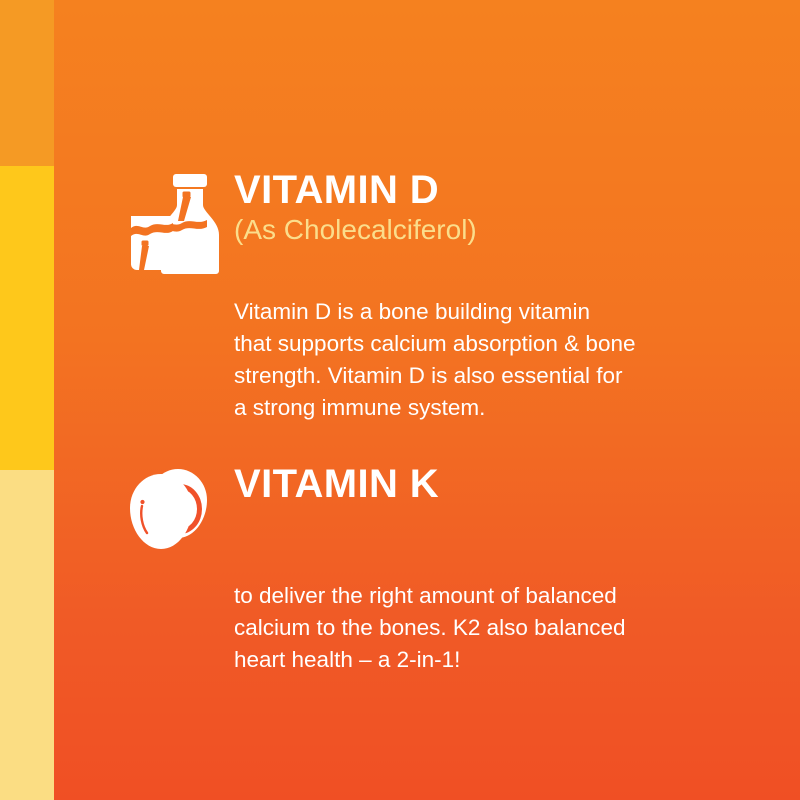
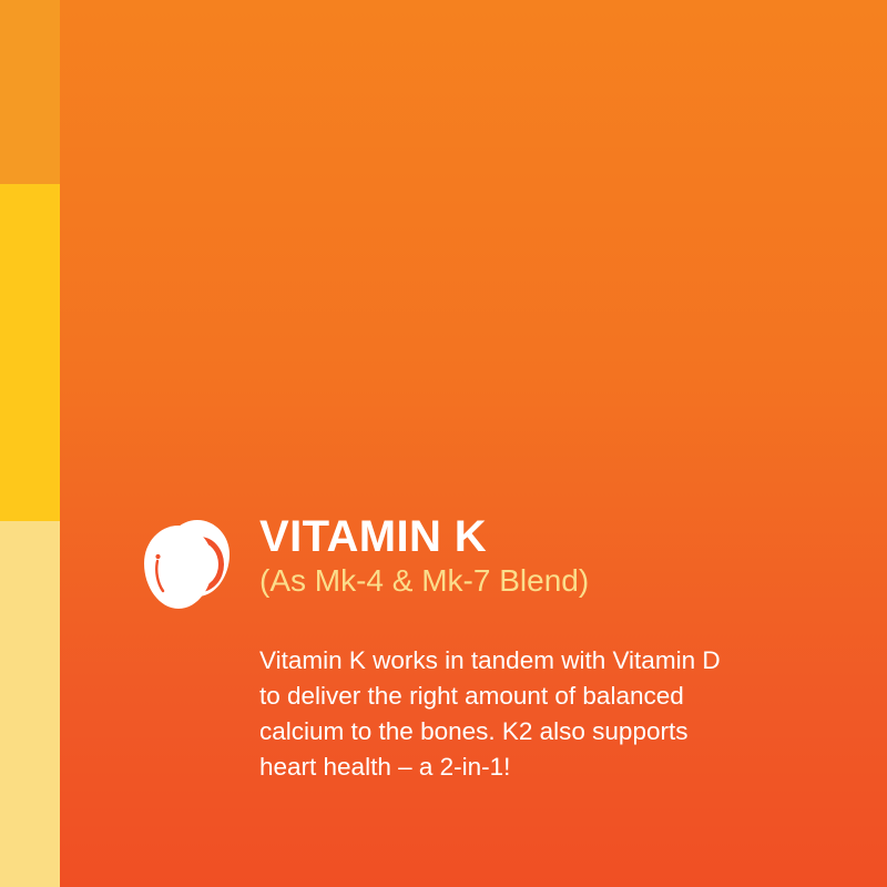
- VITAMIN D
- (As Cholecalciferol)
- Vitamin D is a bone building vitamin
- that supports calcium absorption & bone
- strength. Vitamin D is also essential for
- a strong immune system.
  VITAMIN K
+ (As Mk-4 & Mk-7 Blend)
+ Vitamin K works in tandem with Vitamin D
  to deliver the right amount of balanced
- calcium to the bones. K2 also balanced
+ calcium to the bones. K2 also supports
  heart health – a 2-in-1!
